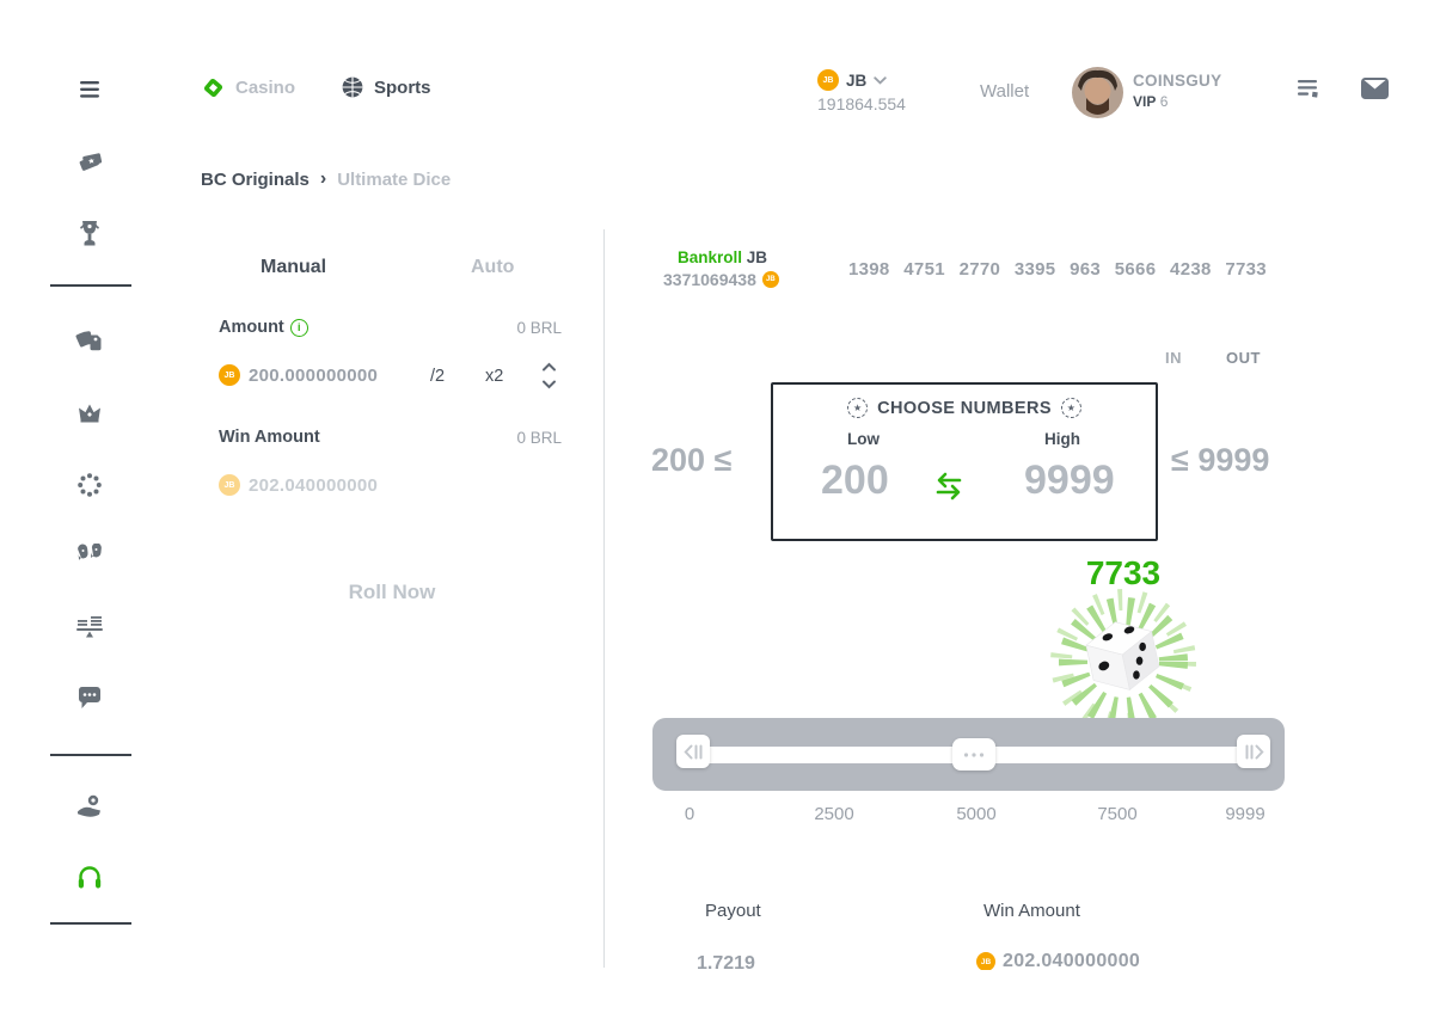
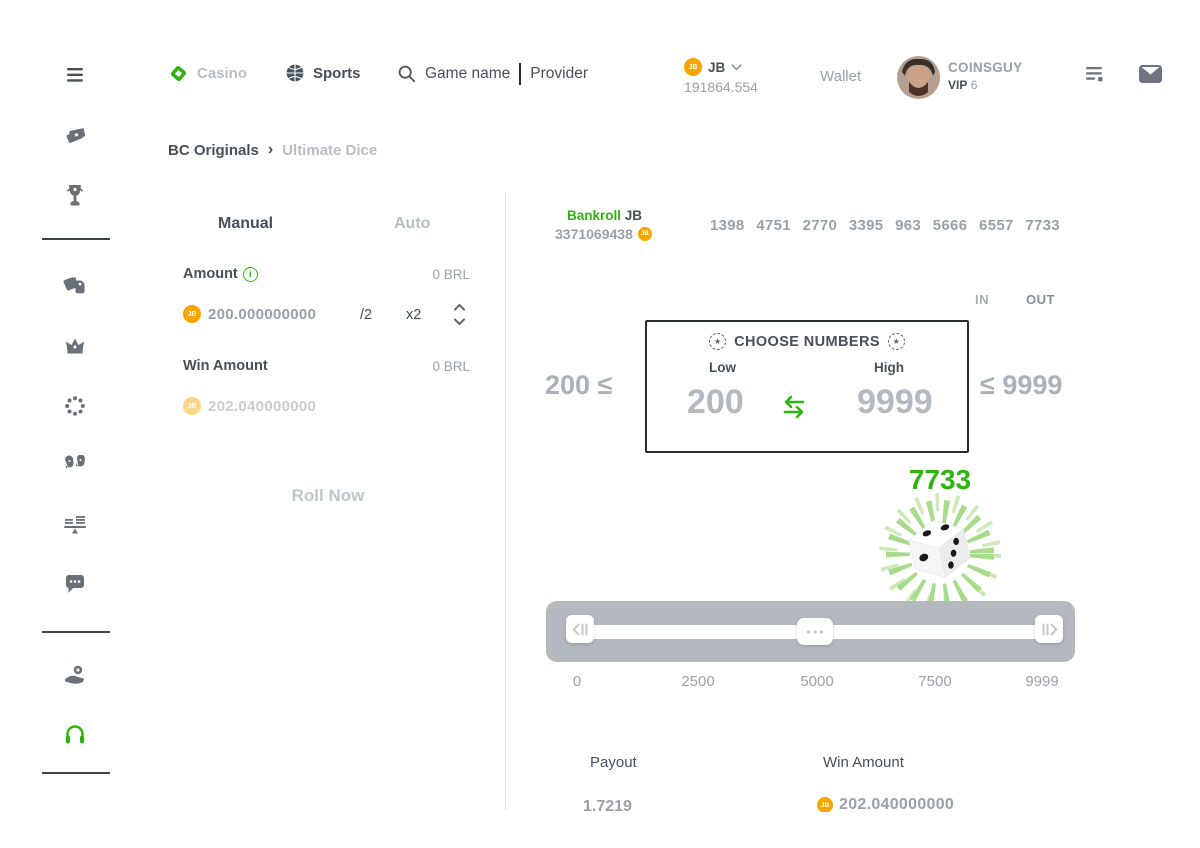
  Casino
  Sports
+ Game name
+ Provider
  JB
  191864.554
  Wallet
  COINSGUY
  VIP 6
  BC Originals
  ›
  Ultimate Dice
  Manual
  Auto
  Amount
  i
  0 BRL
  200.000000000
  /2
  x2
  Win Amount
  0 BRL
  202.040000000
  Roll Now
  Bankroll JB
  3371069438
  1398
  4751
  2770
  3395
  963
  5666
- 4238
+ 6557
  7733
  IN
  OUT
  ★
  CHOOSE NUMBERS
  ★
  Low
  High
  200
  9999
  200 ≤
  ≤ 9999
  7733
  0
  2500
  5000
  7500
  9999
  Payout
  1.7219
  Win Amount
  202.040000000
